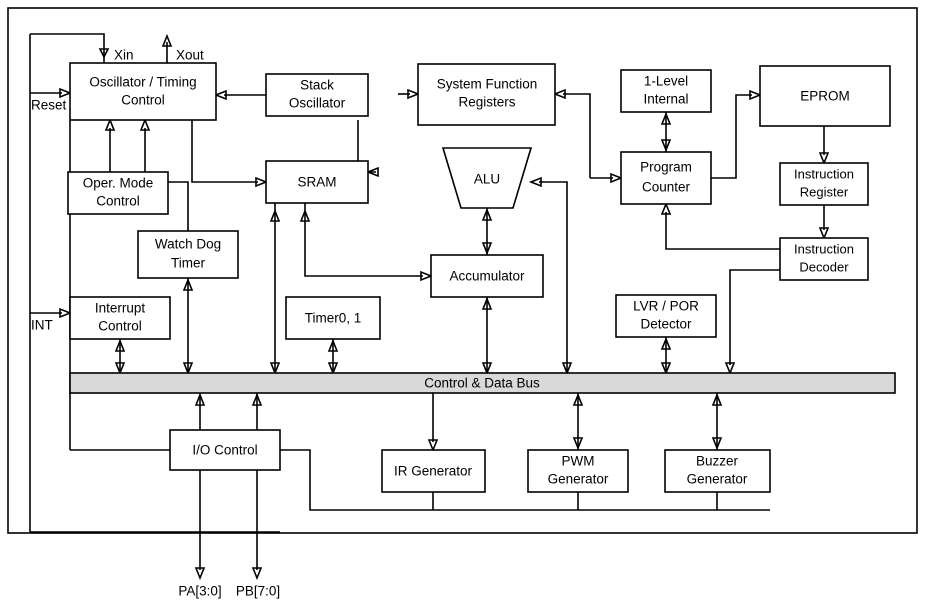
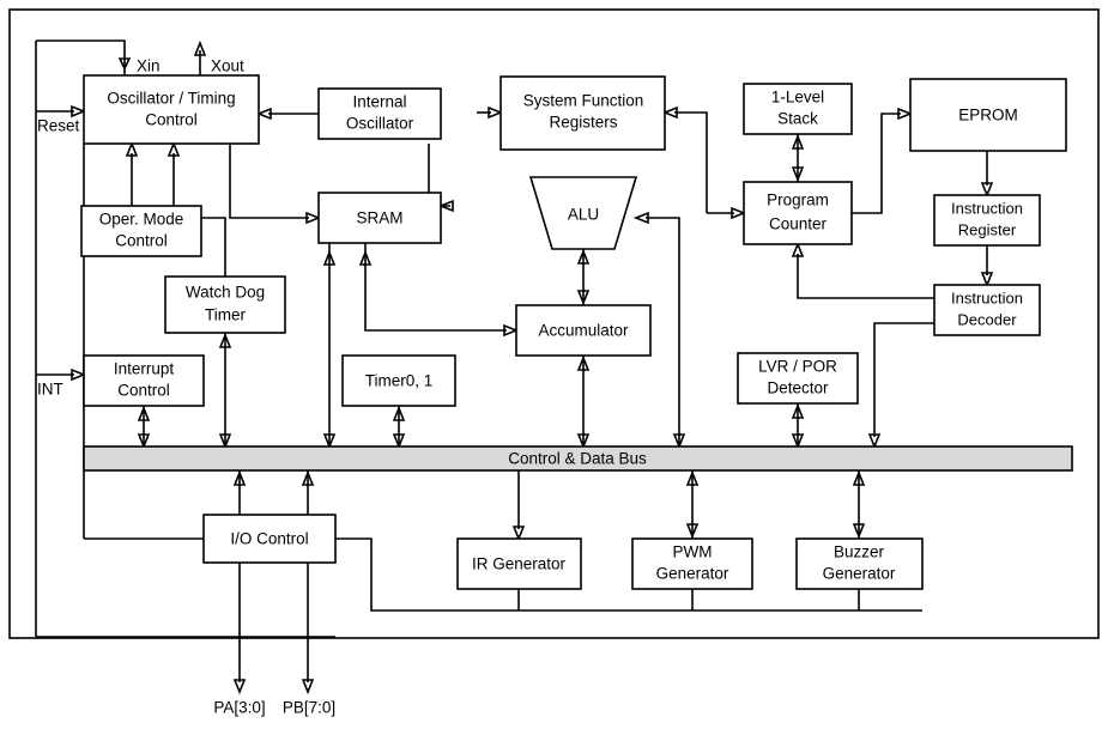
  Control & Data Bus
  Oscillator / Timing
  Control
- Stack
+ Internal
  Oscillator
  System Function
  Registers
  1-Level
- Internal
+ Stack
  EPROM
  Oper. Mode
  Control
  SRAM
  ALU
  Program
  Counter
  Instruction
  Register
  Watch Dog
  Timer
  Accumulator
  Instruction
  Decoder
  Interrupt
  Control
  Timer0, 1
  LVR / POR
  Detector
  I/O Control
  IR Generator
  PWM
  Generator
  Buzzer
  Generator
  Xin
  Xout
  Reset
  INT
  PA[3:0]
  PB[7:0]
